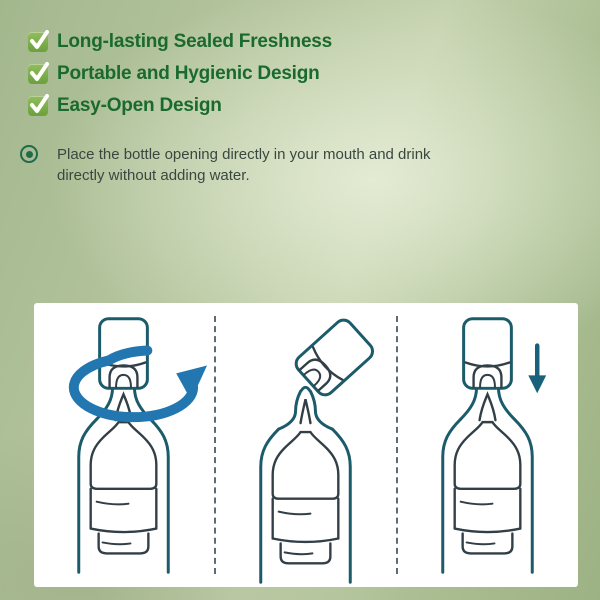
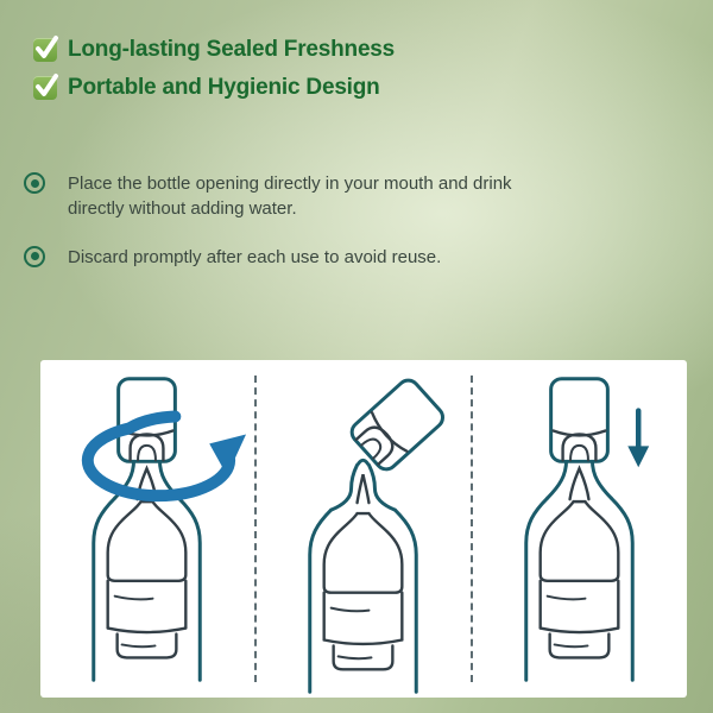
  Long-lasting Sealed Freshness
  Portable and Hygienic Design
- Easy-Open Design
  Place the bottle opening directly in your mouth and drink
  directly without adding water.
+ Discard promptly after each use to avoid reuse.
